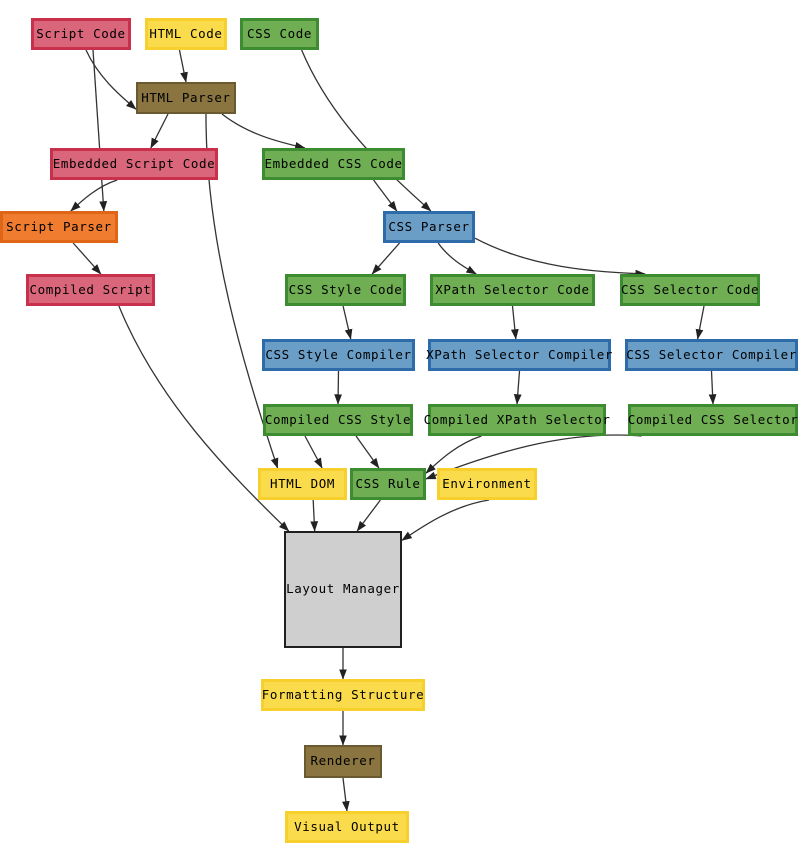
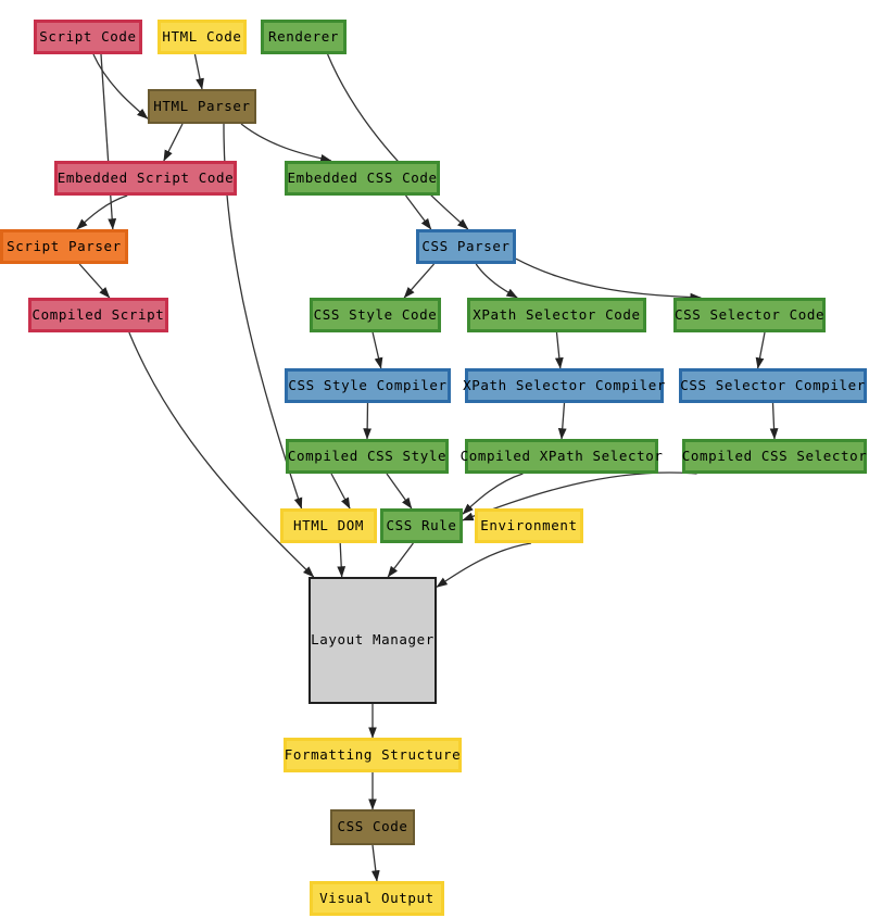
  Script Code
  HTML Code
- CSS Code
+ Renderer
  HTML Parser
  Embedded Script Code
  Embedded CSS Code
  Script Parser
  CSS Parser
  Compiled Script
  CSS Style Code
  XPath Selector Code
  CSS Selector Code
  CSS Style Compiler
  XPath Selector Compiler
  CSS Selector Compiler
  Compiled CSS Style
  Compiled XPath Selector
  Compiled CSS Selector
  HTML DOM
  CSS Rule
  Environment
  Layout Manager
  Formatting Structure
- Renderer
+ CSS Code
  Visual Output
